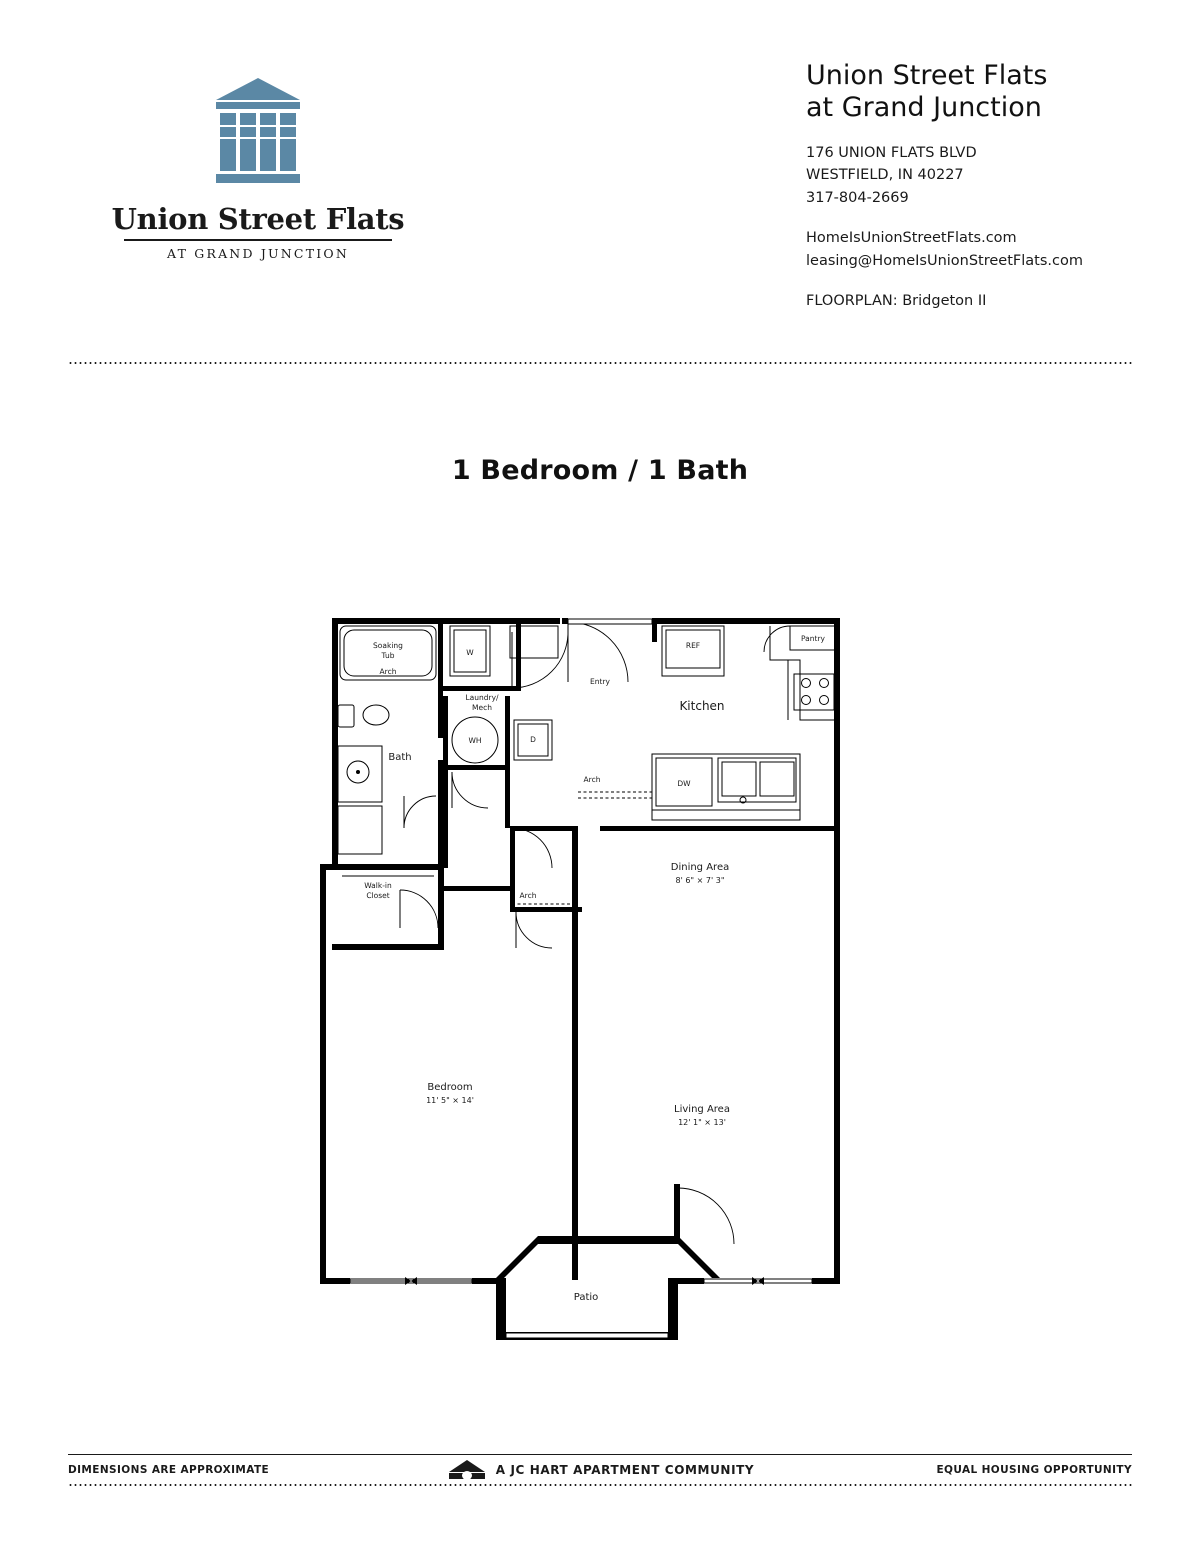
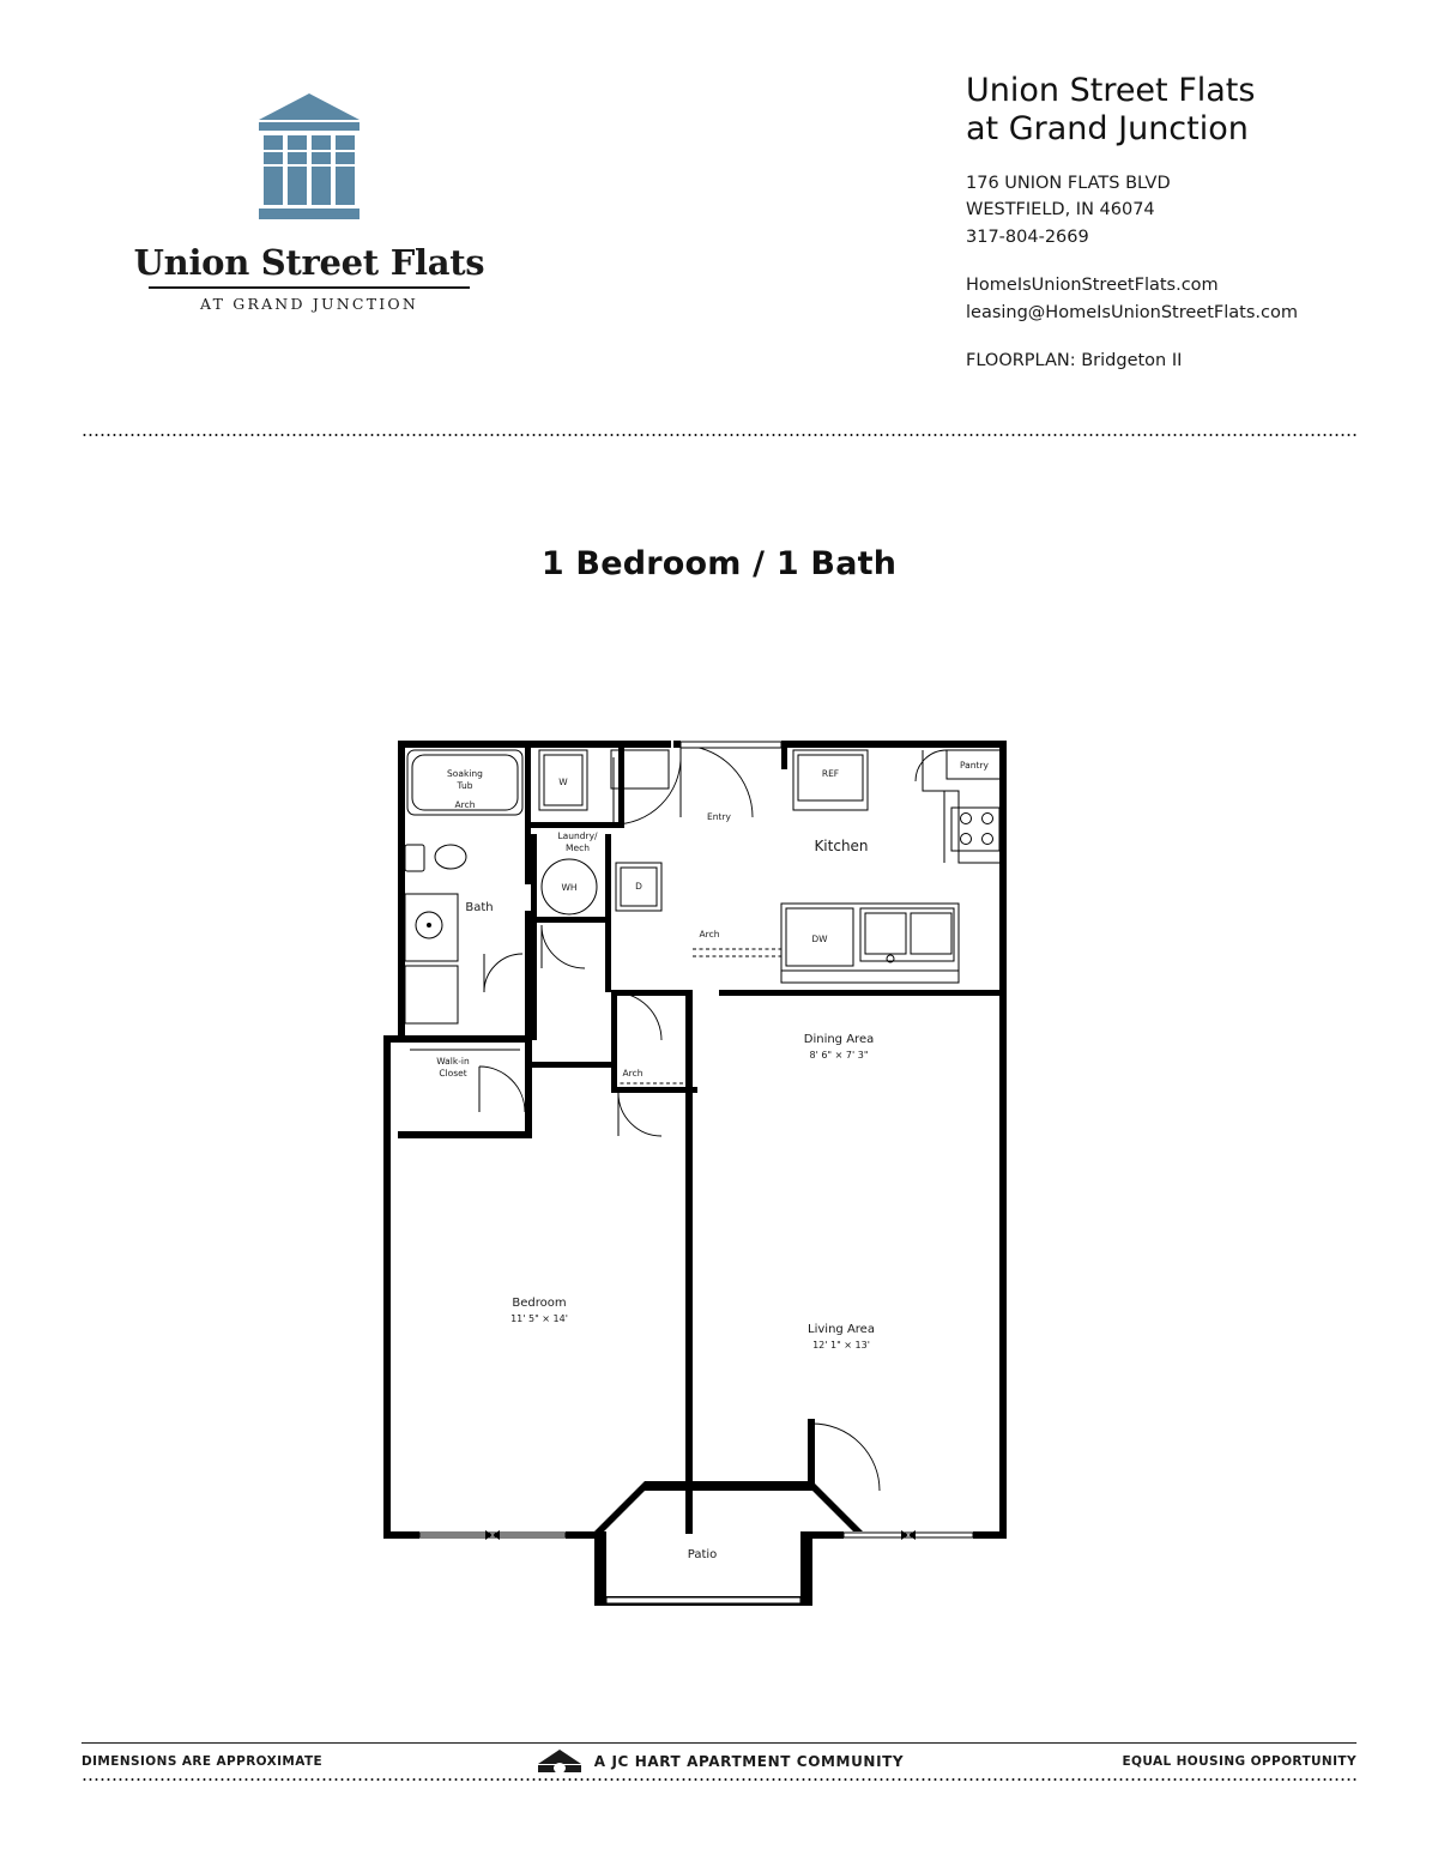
  Union Street Flats
  AT GRAND JUNCTION
  Union Street Flats
  at Grand Junction
  176 UNION FLATS BLVD
- WESTFIELD, IN 40227
+ WESTFIELD, IN 46074
  317-804-2669
  HomeIsUnionStreetFlats.com
  leasing@HomeIsUnionStreetFlats.com
  FLOORPLAN: Bridgeton II
  1 Bedroom / 1 Bath
  Soaking
  Tub
  Arch
  Bath
  W
  Laundry/
  Mech
  WH
  D
  Entry
  Kitchen
  REF
  Pantry
  DW
  Arch
  Dining Area
  8' 6" × 7' 3"
  Arch
  Walk-in
  Closet
  Bedroom
  11' 5" × 14'
  Living Area
  12' 1" × 13'
  Patio
  DIMENSIONS ARE APPROXIMATE
  A JC HART APARTMENT COMMUNITY
  EQUAL HOUSING OPPORTUNITY
